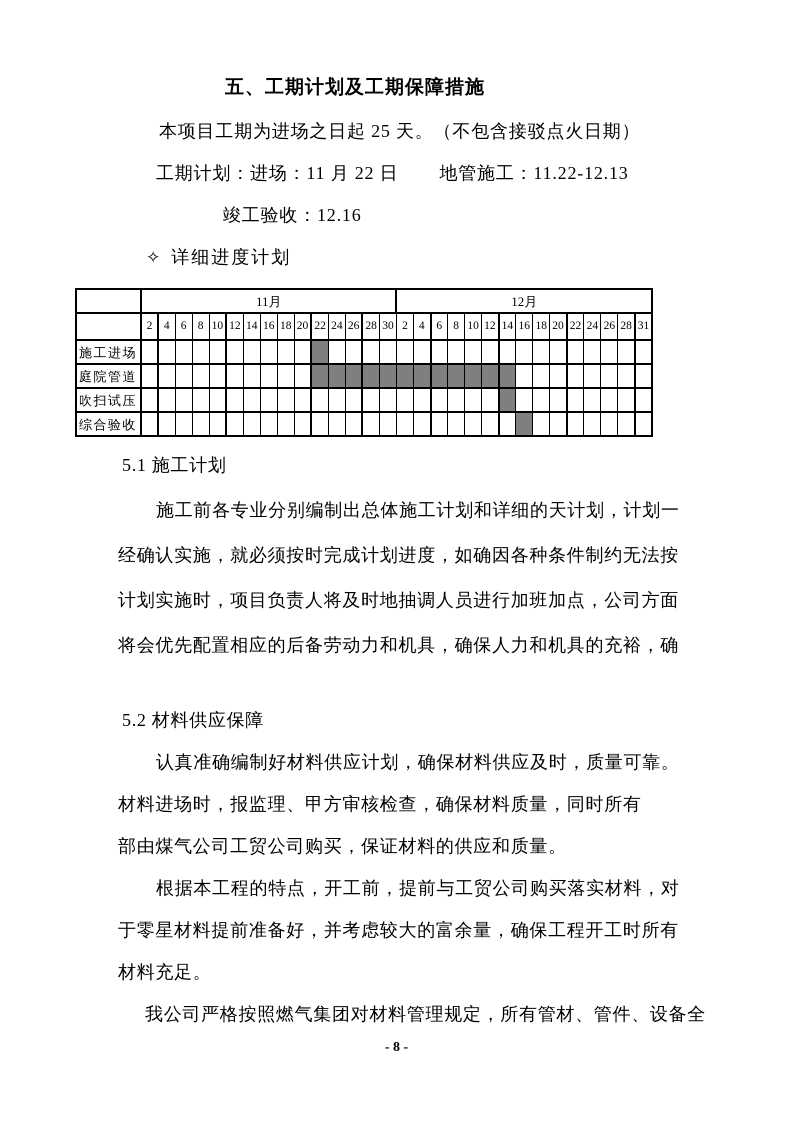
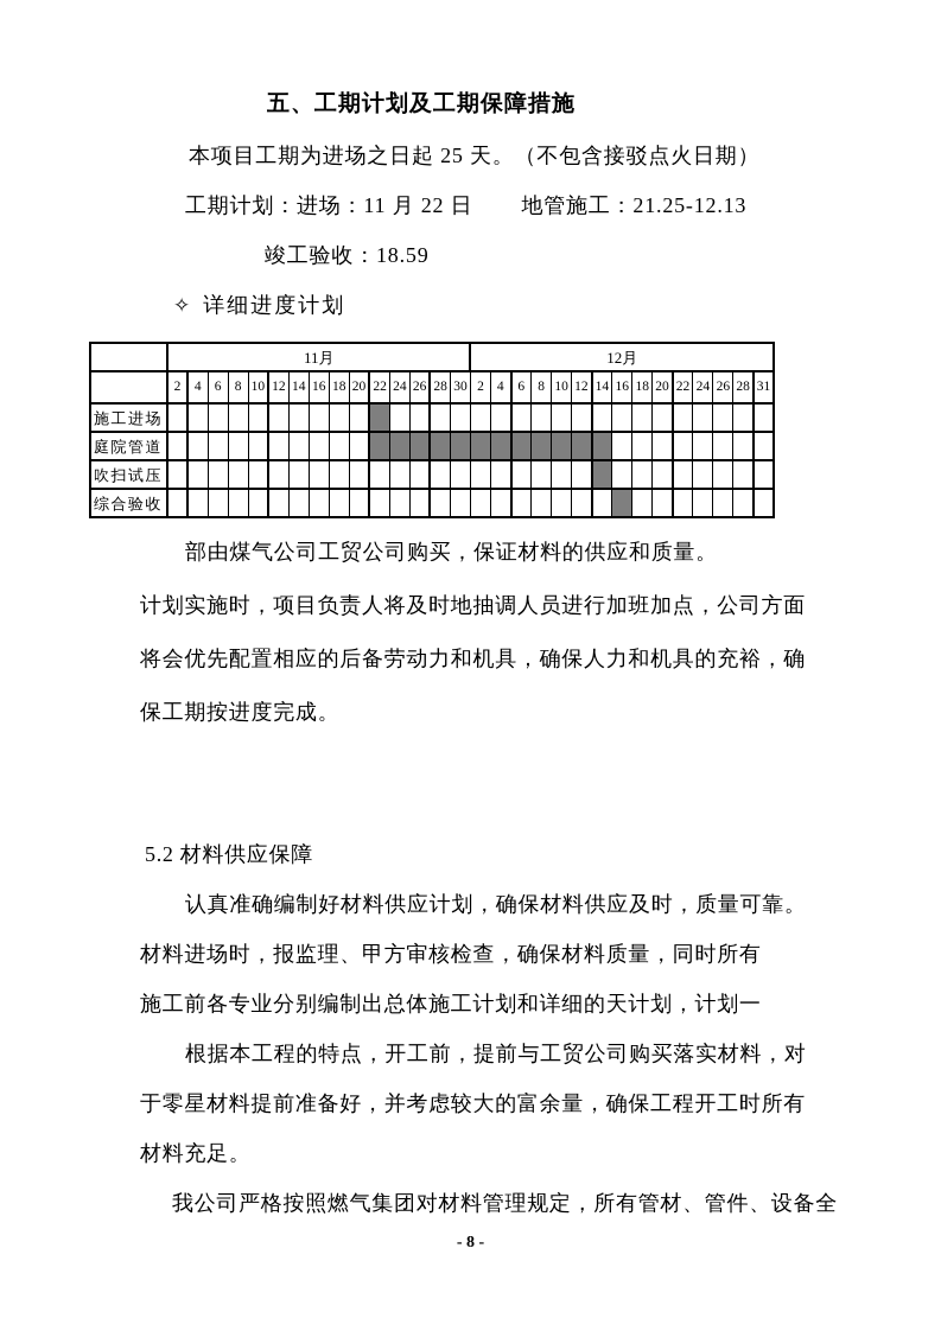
  五、工期计划及工期保障措施
  本项目工期为进场之日起 25 天。（不包含接驳点火日期）
- 工期计划：进场：11 月 22 日 地管施工：11.22-12.13
+ 工期计划：进场：11 月 22 日 地管施工：21.25-12.13
- 竣工验收：12.16
+ 竣工验收：18.59
  ✧ 详细进度计划
  	11月	12月
  	2	4	6	8	10	12	14	16	18	20	22	24	26	28	30	2	4	6	8	10	12	14	16	18	20	22	24	26	28	31
  施工进场
  庭院管道
  吹扫试压
  综合验收
- 5.1 施工计划
- 施工前各专业分别编制出总体施工计划和详细的天计划，计划一
+ 部由煤气公司工贸公司购买，保证材料的供应和质量。
- 经确认实施，就必须按时完成计划进度，如确因各种条件制约无法按
  计划实施时，项目负责人将及时地抽调人员进行加班加点，公司方面
  将会优先配置相应的后备劳动力和机具，确保人力和机具的充裕，确
+ 保工期按进度完成。
  5.2 材料供应保障
  认真准确编制好材料供应计划，确保材料供应及时，质量可靠。
  材料进场时，报监理、甲方审核检查，确保材料质量，同时所有
- 部由煤气公司工贸公司购买，保证材料的供应和质量。
+ 施工前各专业分别编制出总体施工计划和详细的天计划，计划一
  根据本工程的特点，开工前，提前与工贸公司购买落实材料，对
  于零星材料提前准备好，并考虑较大的富余量，确保工程开工时所有
  材料充足。
  我公司严格按照燃气集团对材料管理规定，所有管材、管件、设备全
  - 8 -
